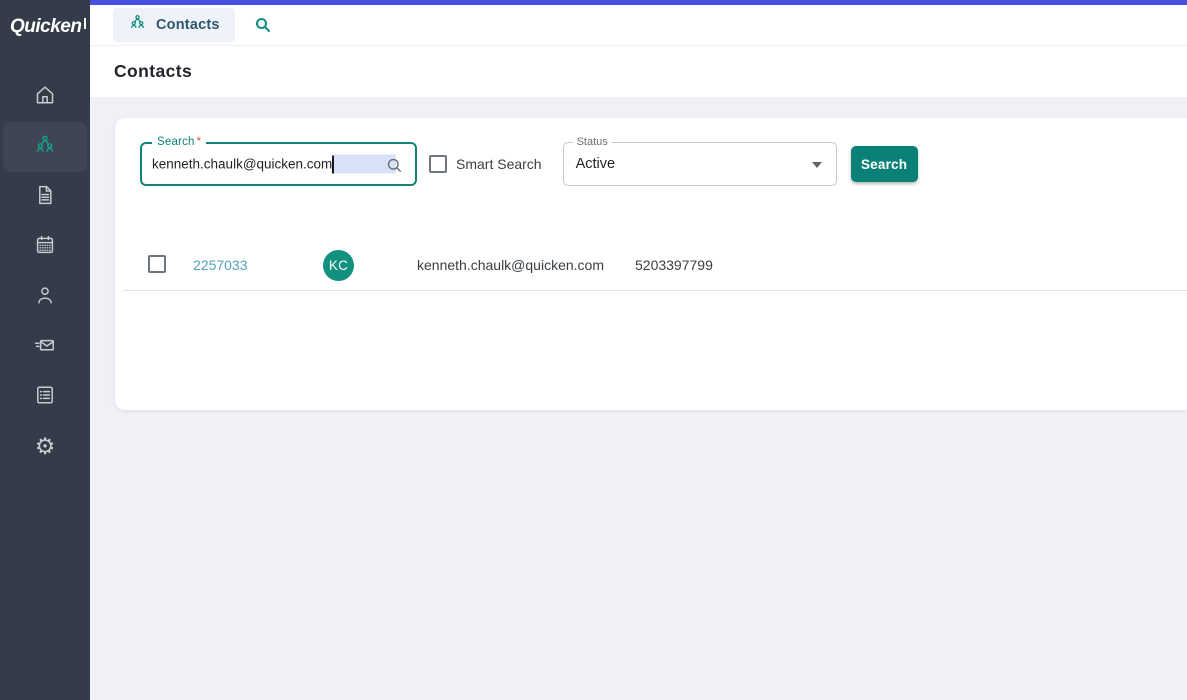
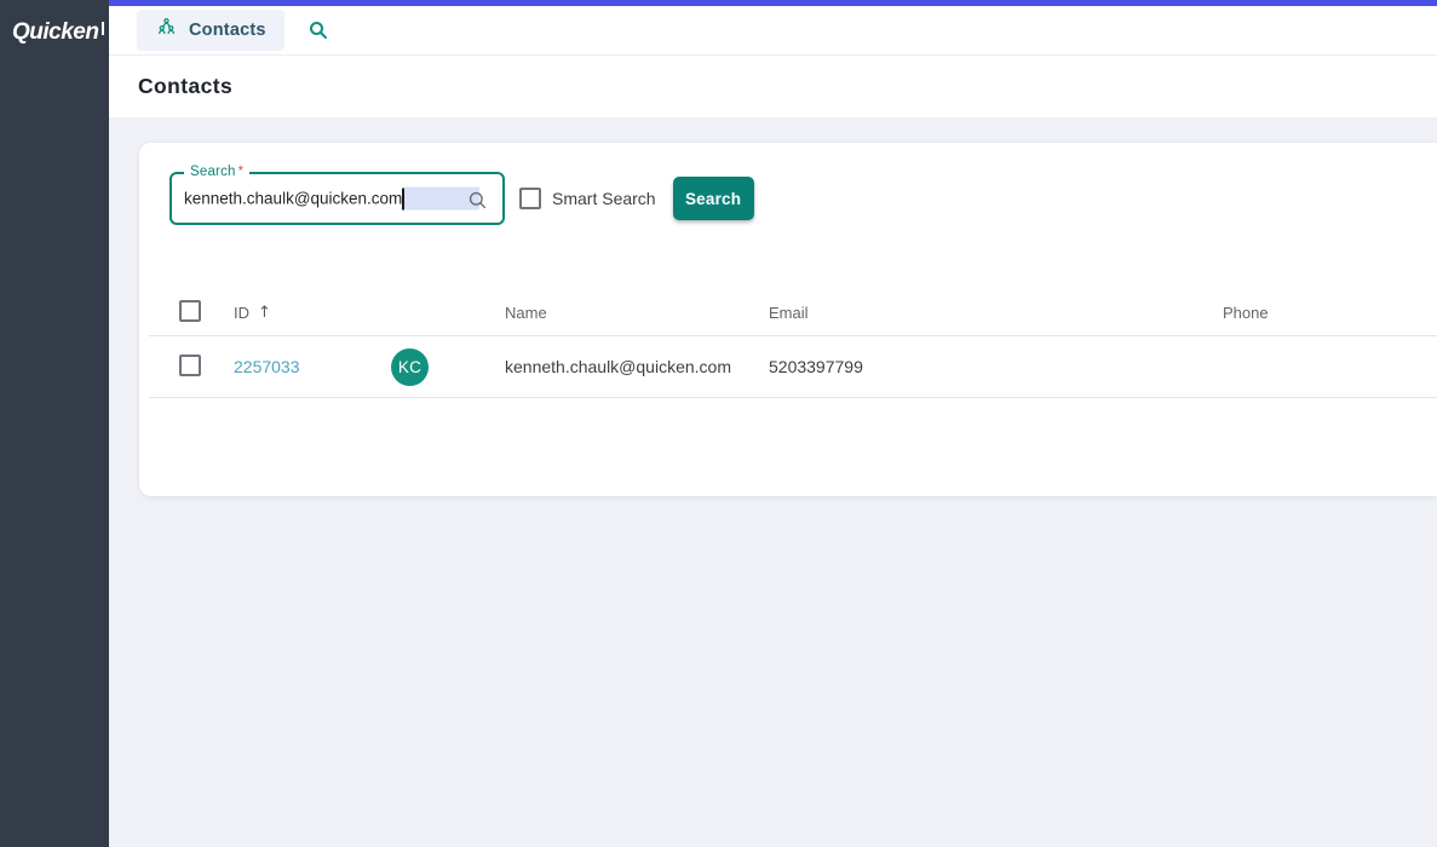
  Quicken
- ⚙
  Contacts
  Contacts
  Search *
  kenneth.chaulk@quicken.com
  Smart Search
- Status
- Active
  Search
+ ID
+ ↑
+ Name
+ Email
+ Phone
  2257033
  KC
  kenneth.chaulk@quicken.com
  5203397799
